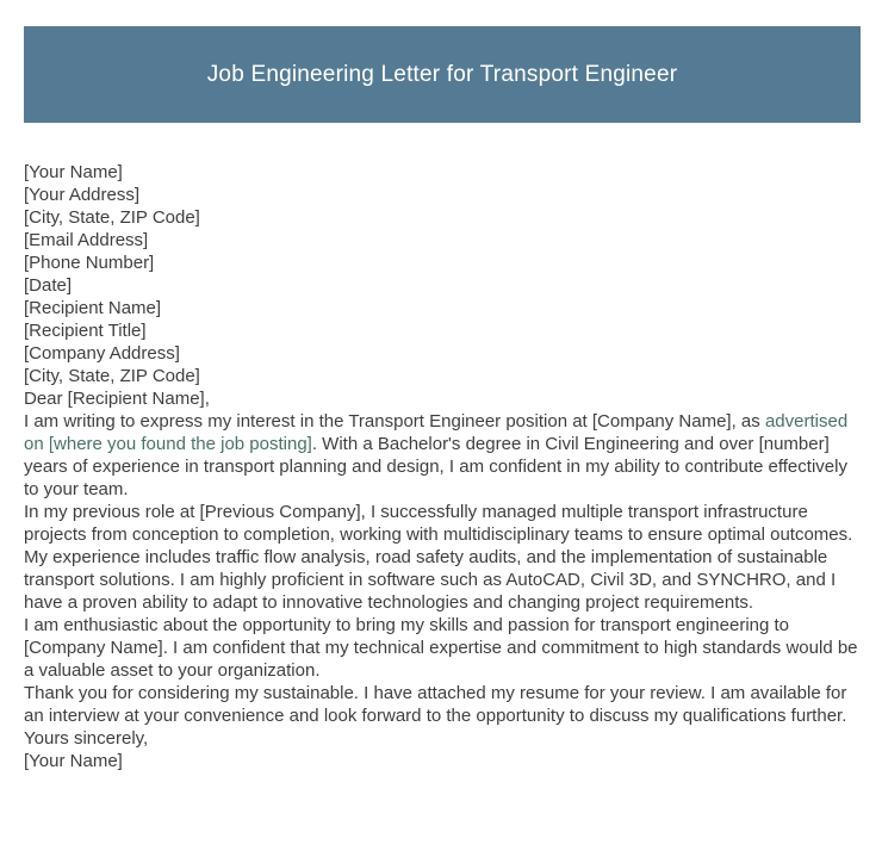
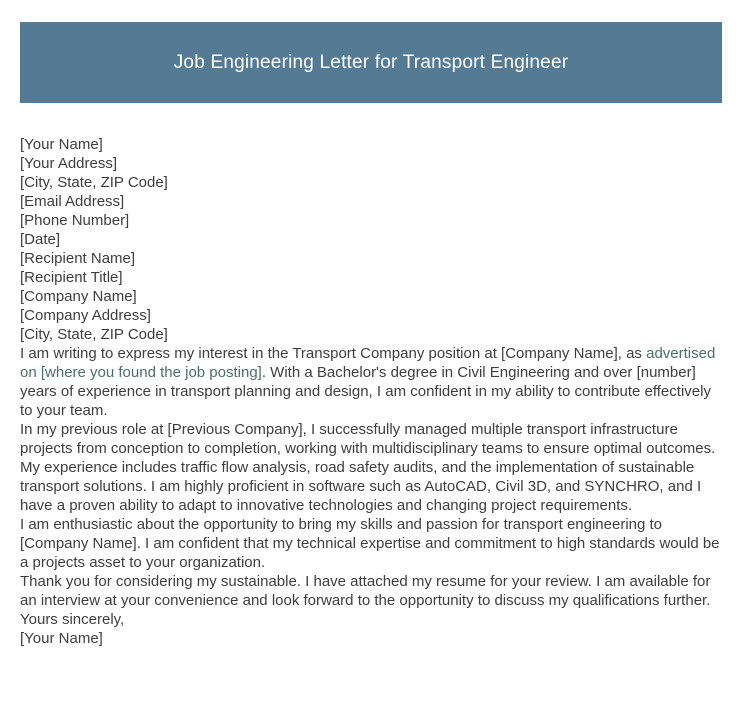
  Job Engineering Letter for Transport Engineer
  [Your Name]
  [Your Address]
  [City, State, ZIP Code]
  [Email Address]
  [Phone Number]
  [Date]
  [Recipient Name]
  [Recipient Title]
+ [Company Name]
  [Company Address]
  [City, State, ZIP Code]
- Dear [Recipient Name],
- I am writing to express my interest in the Transport Engineer position at [Company Name], as advertised on [where you found the job posting]. With a Bachelor's degree in Civil Engineering and over [number] years of experience in transport planning and design, I am confident in my ability to contribute effectively to your team.
+ I am writing to express my interest in the Transport Company position at [Company Name], as advertised on [where you found the job posting]. With a Bachelor's degree in Civil Engineering and over [number] years of experience in transport planning and design, I am confident in my ability to contribute effectively to your team.
  In my previous role at [Previous Company], I successfully managed multiple transport infrastructure projects from conception to completion, working with multidisciplinary teams to ensure optimal outcomes. My experience includes traffic flow analysis, road safety audits, and the implementation of sustainable transport solutions. I am highly proficient in software such as AutoCAD, Civil 3D, and SYNCHRO, and I have a proven ability to adapt to innovative technologies and changing project requirements.
- I am enthusiastic about the opportunity to bring my skills and passion for transport engineering to [Company Name]. I am confident that my technical expertise and commitment to high standards would be a valuable asset to your organization.
+ I am enthusiastic about the opportunity to bring my skills and passion for transport engineering to [Company Name]. I am confident that my technical expertise and commitment to high standards would be a projects asset to your organization.
  Thank you for considering my sustainable. I have attached my resume for your review. I am available for an interview at your convenience and look forward to the opportunity to discuss my qualifications further.
  Yours sincerely,
  [Your Name]
